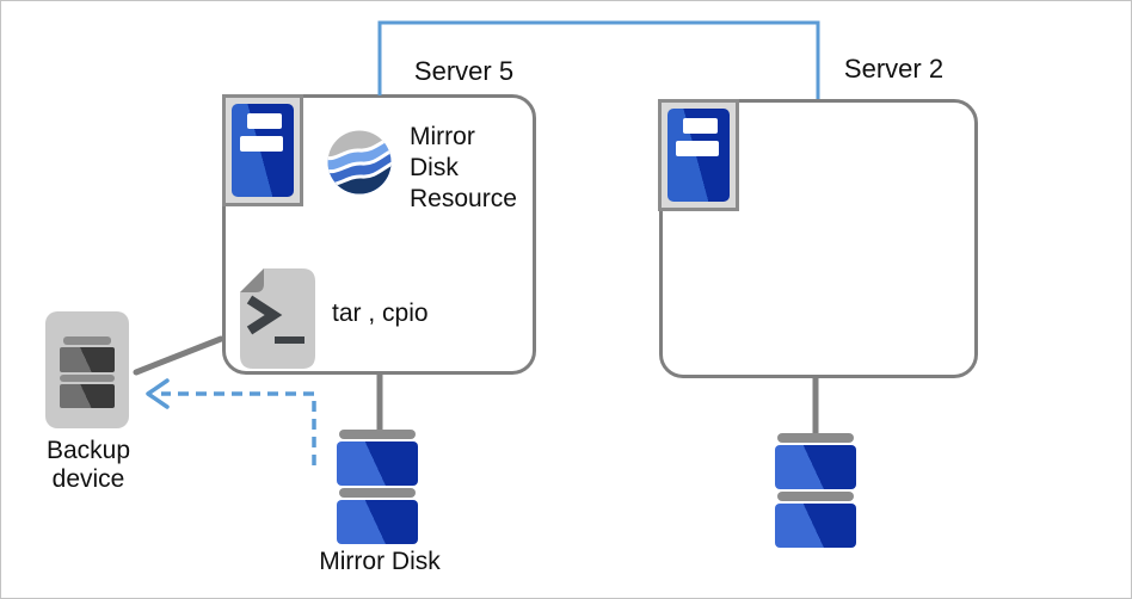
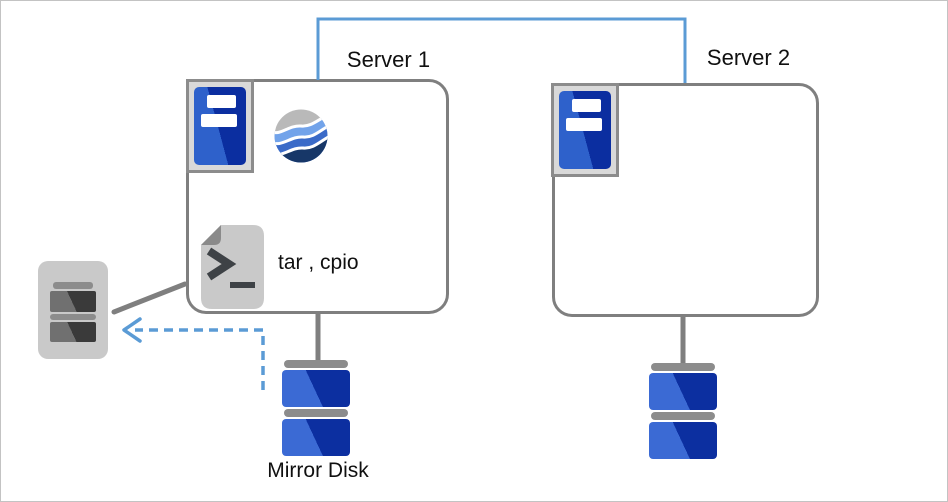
- Server 5
+ Server 1
  Server 2
- Mirror Disk Resource
  tar , cpio
- Backup device
  Mirror Disk
